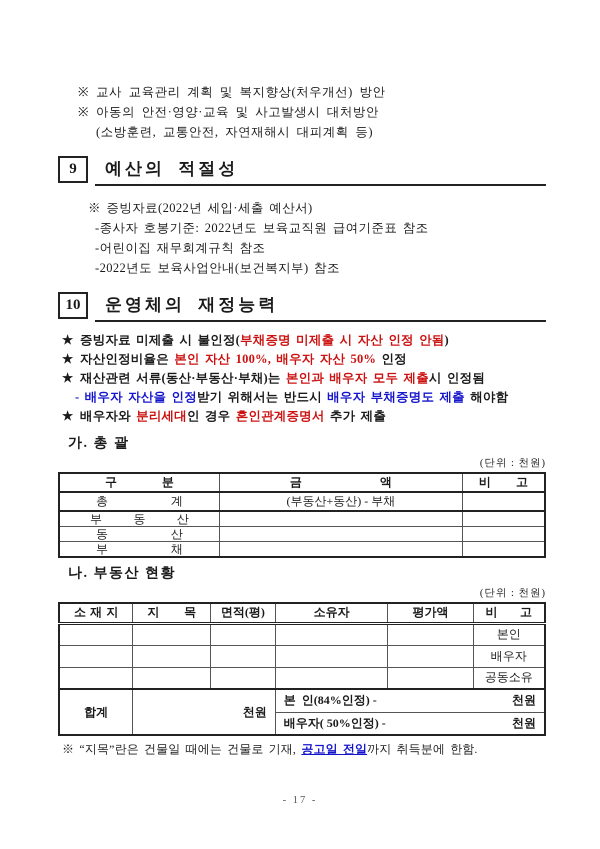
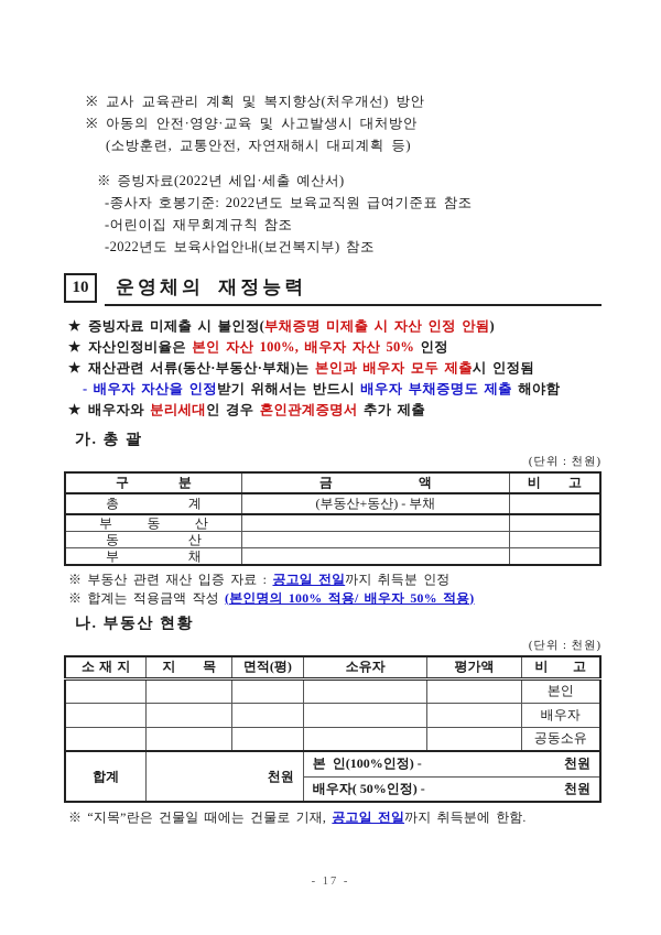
  ※
  교사 교육관리 계획 및 복지향상(처우개선) 방안
  ※
  아동의 안전·영양·교육 및 사고발생시 대처방안
  (소방훈련, 교통안전, 자연재해시 대피계획 등)
- 9
- 예산의 적절성
  ※ 증빙자료(2022년 세입·세출 예산서)
  -종사자 호봉기준: 2022년도 보육교직원 급여기준표 참조
  -어린이집 재무회계규칙 참조
  -2022년도 보육사업안내(보건복지부) 참조
  10
  운영체의 재정능력
  ★
  증빙자료 미제출 시 불인정(부채증명 미제출 시 자산 인정 안됨)
  ★
  자산인정비율은 본인 자산 100%, 배우자 자산 50% 인정
  ★
  재산관련 서류(동산·부동산·부채)는 본인과 배우자 모두 제출시 인정됨
  - 배우자 자산을 인정받기 위해서는 반드시 배우자 부채증명도 제출 해야함
  ★
  배우자와 분리세대인 경우 혼인관계증명서 추가 제출
  가. 총 괄
  (단위 : 천원)
  구 분	금 액	비 고
  총 계	(부동산+동산) - 부채
  부 동 산
  동 산
  부 채
+ ※ 부동산 관련 재산 입증 자료 : 공고일 전일까지 취득분 인정
+ ※ 합계는 적용금액 작성 (본인명의 100% 적용/ 배우자 50% 적용)
  나. 부동산 현황
  (단위 : 천원)
  소 재 지	지 목	면적(평)	소유자	평가액	비 고
  					본인
  					배우자
  					공동소유
- 합계	천원	본 인(84%인정) - 천원
+ 합계	천원	본 인(100%인정) - 천원
  배우자( 50%인정) - 천원
  ※ “지목”란은 건물일 때에는 건물로 기재, 공고일 전일까지 취득분에 한함.
  - 17 -
